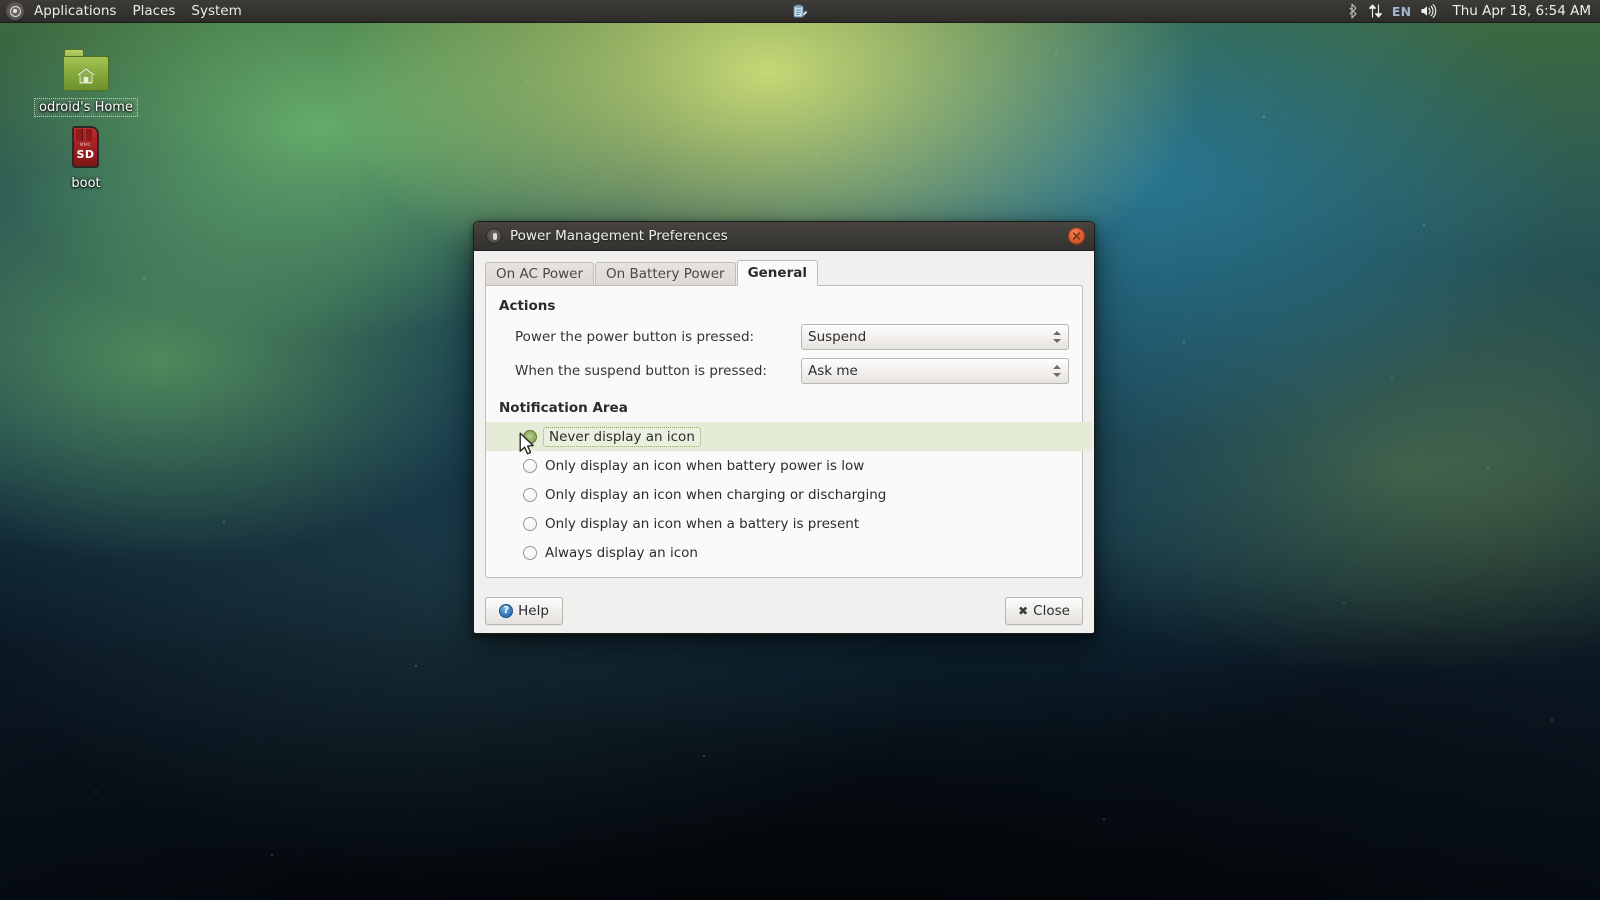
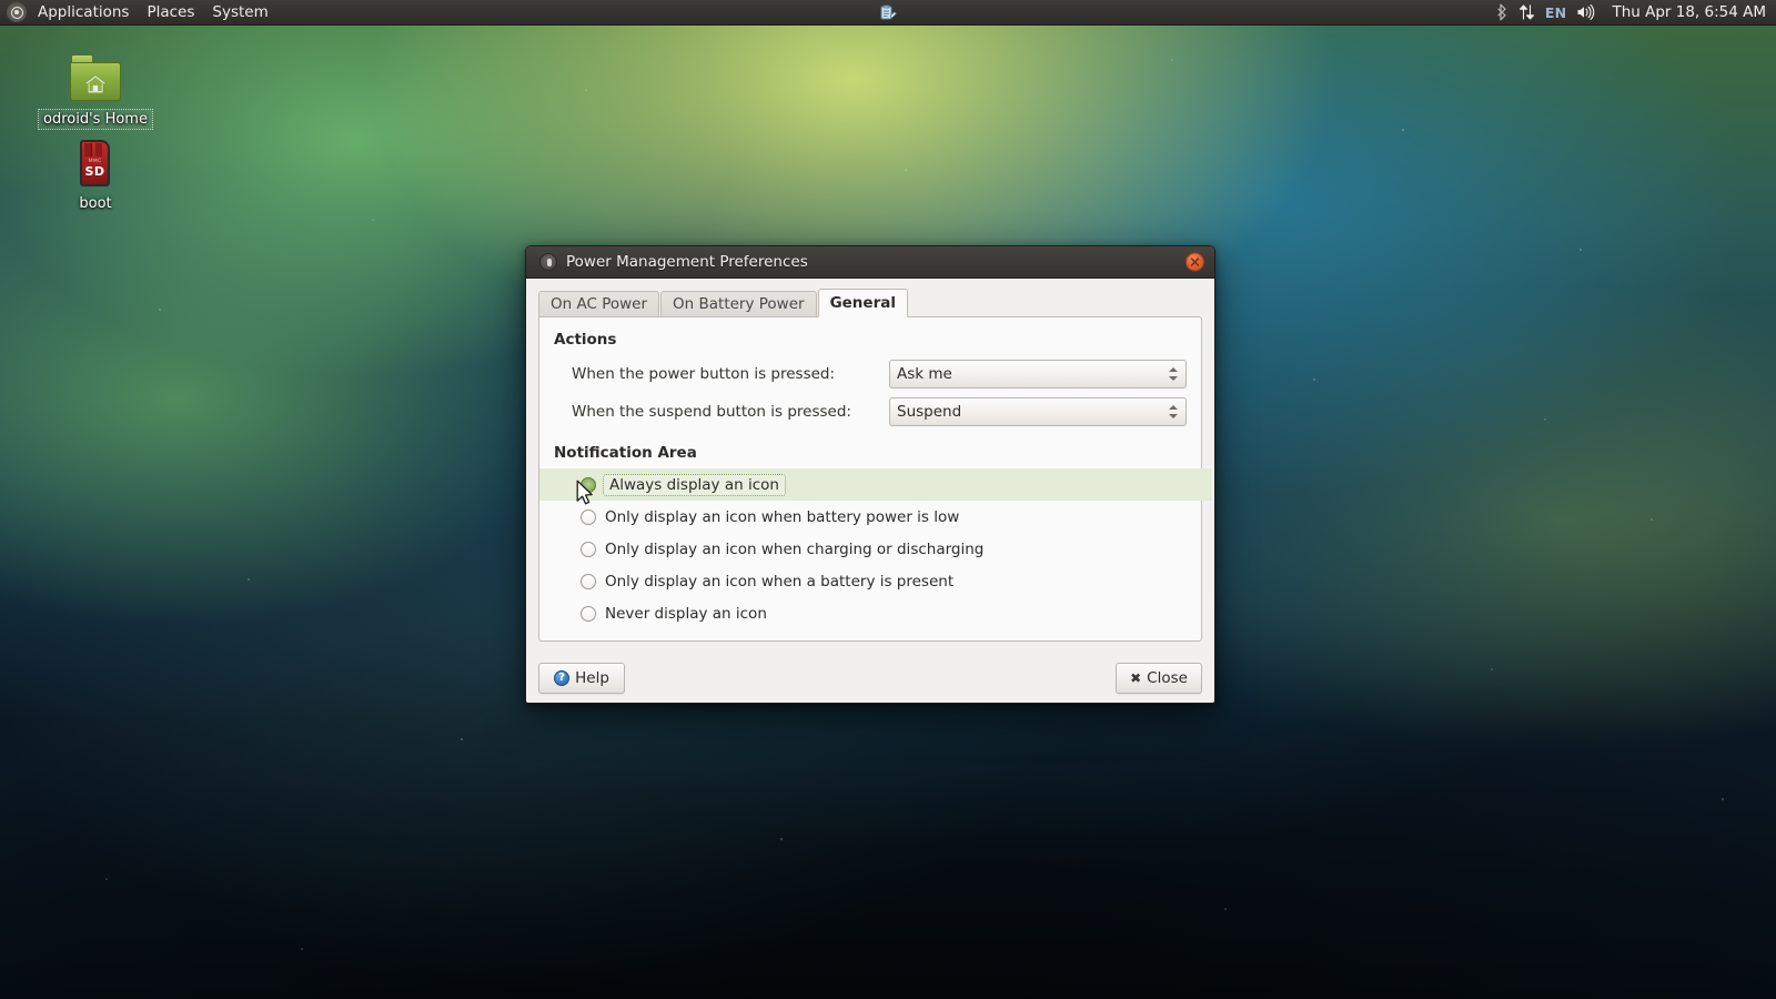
  Applications
  Places
  System
  EN
  Thu Apr 18, 6:54 AM
  odroid's Home
  SD
  boot
  Power Management Preferences
  On AC Power
  On Battery Power
  General
  Actions
- Power the power button is pressed:
+ When the power button is pressed:
- Suspend
+ Ask me
  When the suspend button is pressed:
- Ask me
+ Suspend
  Notification Area
- Never display an icon
+ Always display an icon
  Only display an icon when battery power is low
  Only display an icon when charging or discharging
  Only display an icon when a battery is present
- Always display an icon
+ Never display an icon
  ?
  Help
  ✖
  Close
